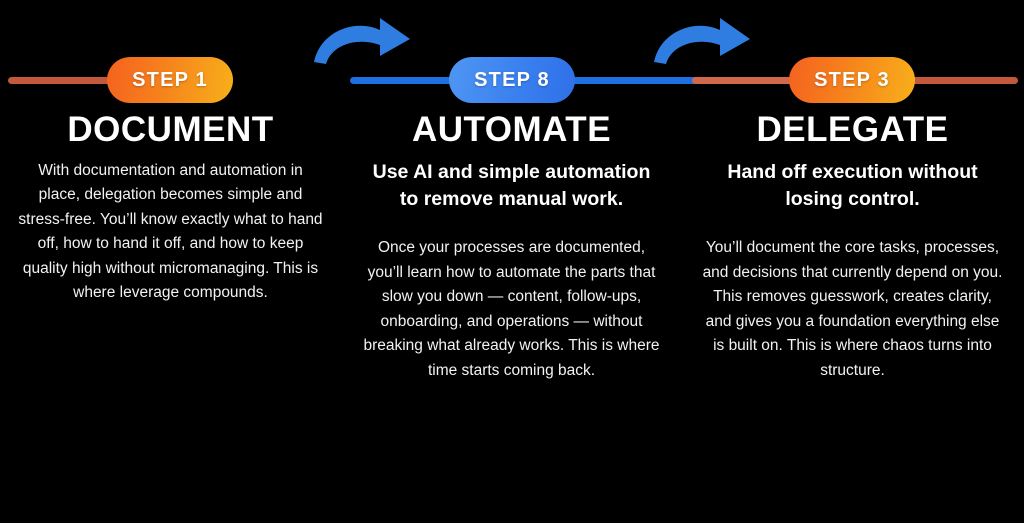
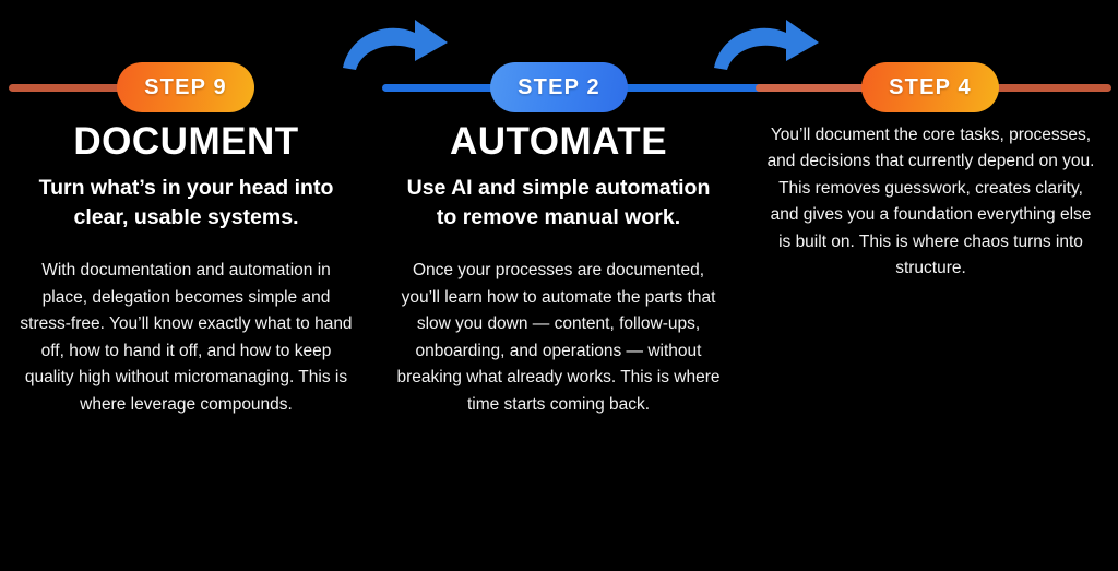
- STEP 1
+ STEP 9
- STEP 8
+ STEP 2
- STEP 3
+ STEP 4
  DOCUMENT
+ Turn what’s in your head into clear, usable systems.
  With documentation and automation in place, delegation becomes simple and stress-free. You’ll know exactly what to hand off, how to hand it off, and how to keep quality high without micromanaging. This is where leverage compounds.
  AUTOMATE
  Use AI and simple automation to remove manual work.
  Once your processes are documented, you’ll learn how to automate the parts that slow you down — content, follow-ups, onboarding, and operations — without breaking what already works. This is where time starts coming back.
- DELEGATE
- Hand off execution without losing control.
  You’ll document the core tasks, processes, and decisions that currently depend on you. This removes guesswork, creates clarity, and gives you a foundation everything else is built on. This is where chaos turns into structure.
